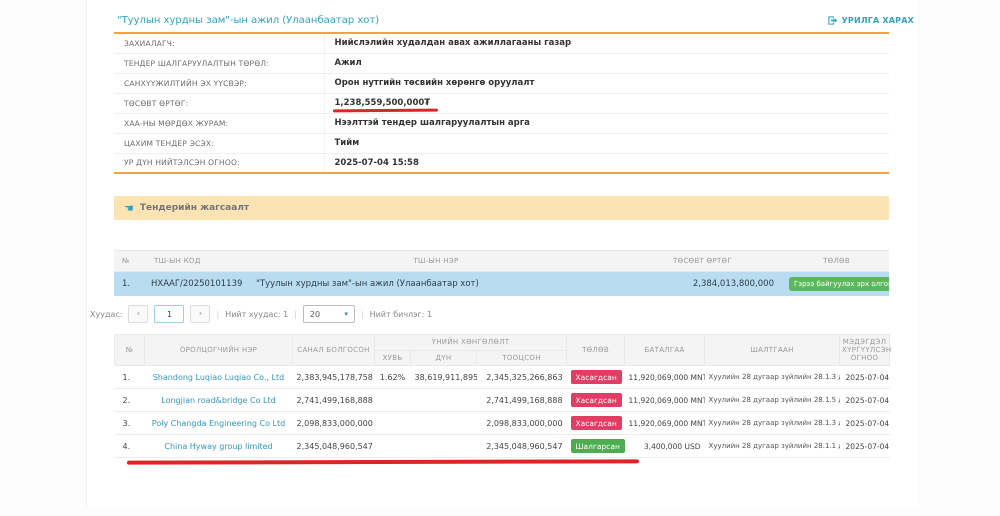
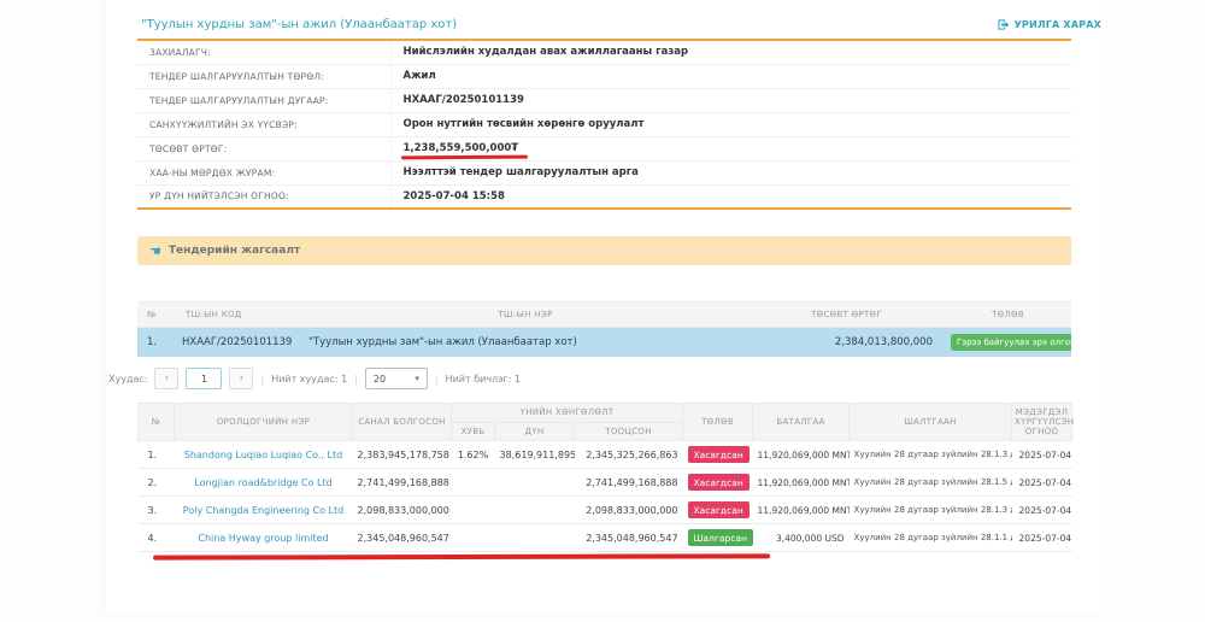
  "Туулын хурдны зам"-ын ажил (Улаанбаатар хот)
  УРИЛГА ХАРАХ
  ЗАХИАЛАГЧ:	Нийслэлийн худалдан авах ажиллагааны газар
  ТЕНДЕР ШАЛГАРУУЛАЛТЫН ТӨРӨЛ:	Ажил
+ ТЕНДЕР ШАЛГАРУУЛАЛТЫН ДУГААР:	НХААГ/20250101139
  САНХҮҮЖИЛТИЙН ЭХ ҮҮСВЭР:	Орон нутгийн төсвийн хөрөнгө оруулалт
  ТӨСӨВТ ӨРТӨГ:	1,238,559,500,000₮
  ХАА-НЫ МӨРДӨХ ЖУРАМ:	Нээлттэй тендер шалгаруулалтын арга
- ЦАХИМ ТЕНДЕР ЭСЭХ:	Тийм
  УР ДҮН НИЙТЭЛСЭН ОГНОО:	2025-07-04 15:58
  ☚
  Тендерийн жагсаалт
  №	ТШ-ЫН КОД	ТШ-ЫН НЭР	ТӨСӨВТ ӨРТӨГ	ТӨЛӨВ
  1.	НХААГ/20250101139	"Туулын хурдны зам"-ын ажил (Улаанбаатар хот)	2,384,013,800,000	Гэрээ байгуулах эрх олго
  Хуудас:
  ‹
  1
  ›
  |
  Нийт хуудас: 1
  |
  20
  ▾
  |
  Нийт бичлэг: 1
  №	ОРОЛЦОГЧИЙН НЭР	САНАЛ БОЛГОСОН	ҮНИЙН ХӨНГӨЛӨЛТ	ТӨЛӨВ	БАТАЛГАА	ШАЛТГААН	МЭДЭГДЭЛ ХҮРГҮҮЛСЭН ОГНОО
  ХУВЬ	ДҮН	ТООЦСОН
  1.	Shandong Luqiao Luqiao Co., Ltd	2,383,945,178,758	1.62%	38,619,911,895	2,345,325,266,863	Хасагдсан	11,920,069,000 MN	Хуулийн 28 дугаар зүйлийн 28.1.3	2025-07-04
  2.	Longjian road&bridge Co Ltd	2,741,499,168,888			2,741,499,168,888	Хасагдсан	11,920,069,000 MN	Хуулийн 28 дугаар зүйлийн 28.1.5	2025-07-04
  3.	Poly Changda Engineering Co Ltd	2,098,833,000,000			2,098,833,000,000	Хасагдсан	11,920,069,000 MN	Хуулийн 28 дугаар зүйлийн 28.1.3	2025-07-04
  4.	China Hyway group limited	2,345,048,960,547			2,345,048,960,547	Шалгарсан	3,400,000 USD	Хуулийн 28 дугаар зүйлийн 28.1.1	2025-07-04
